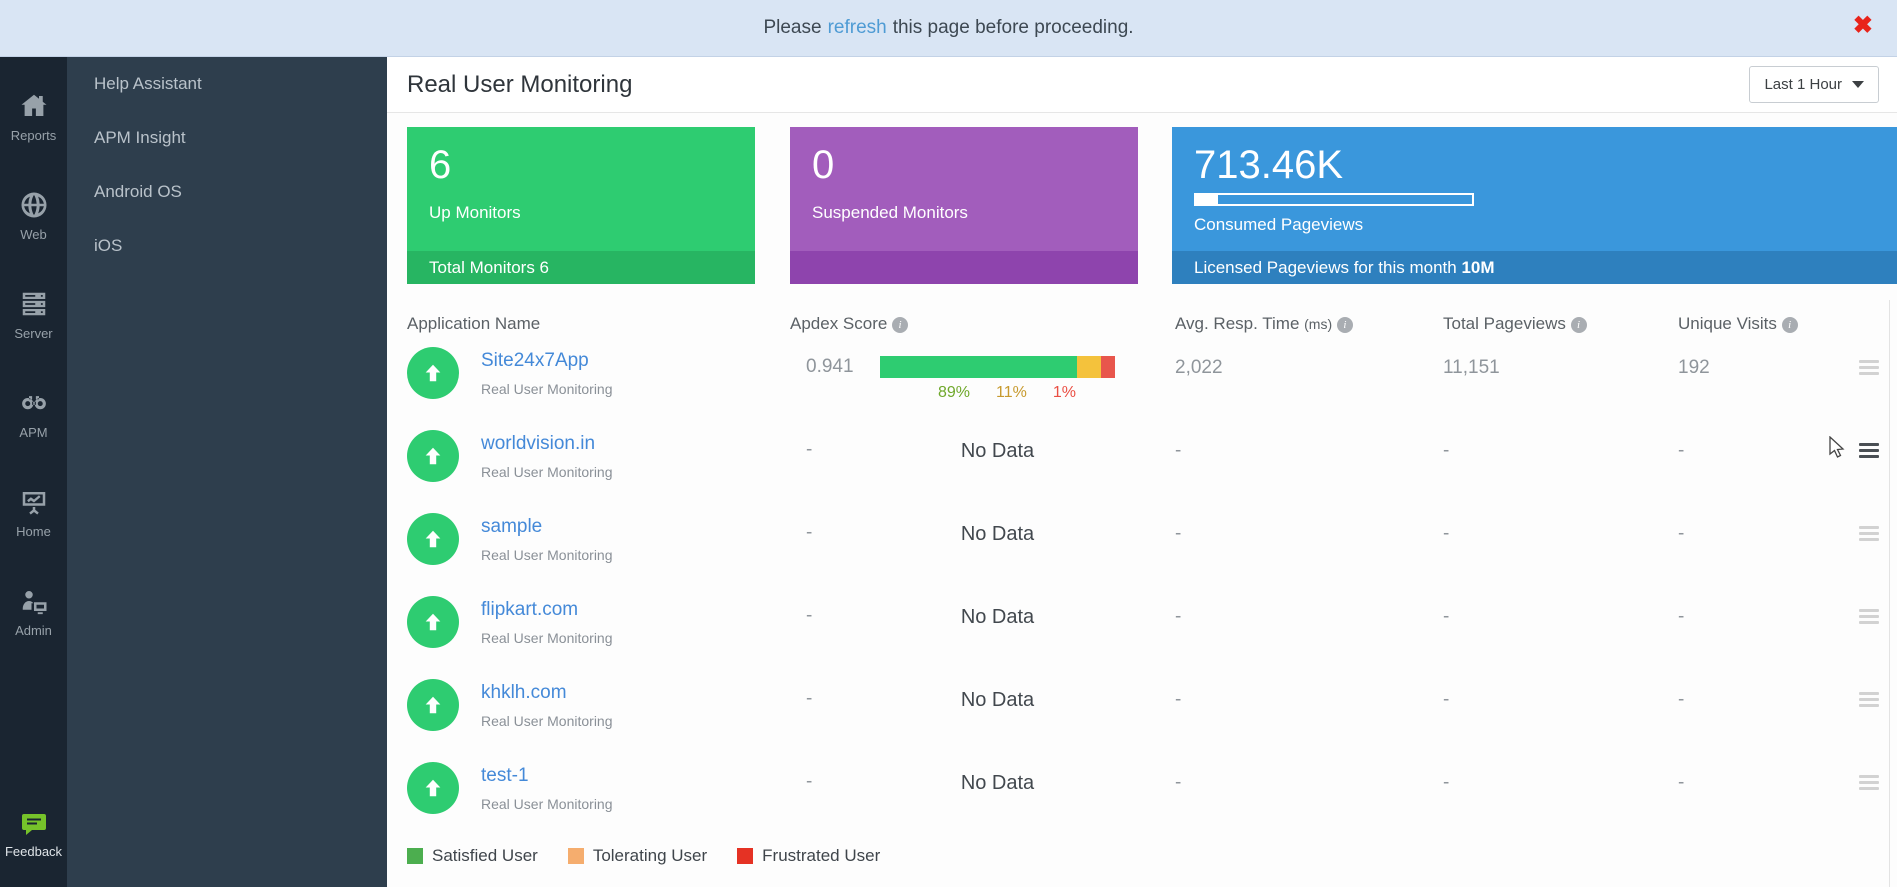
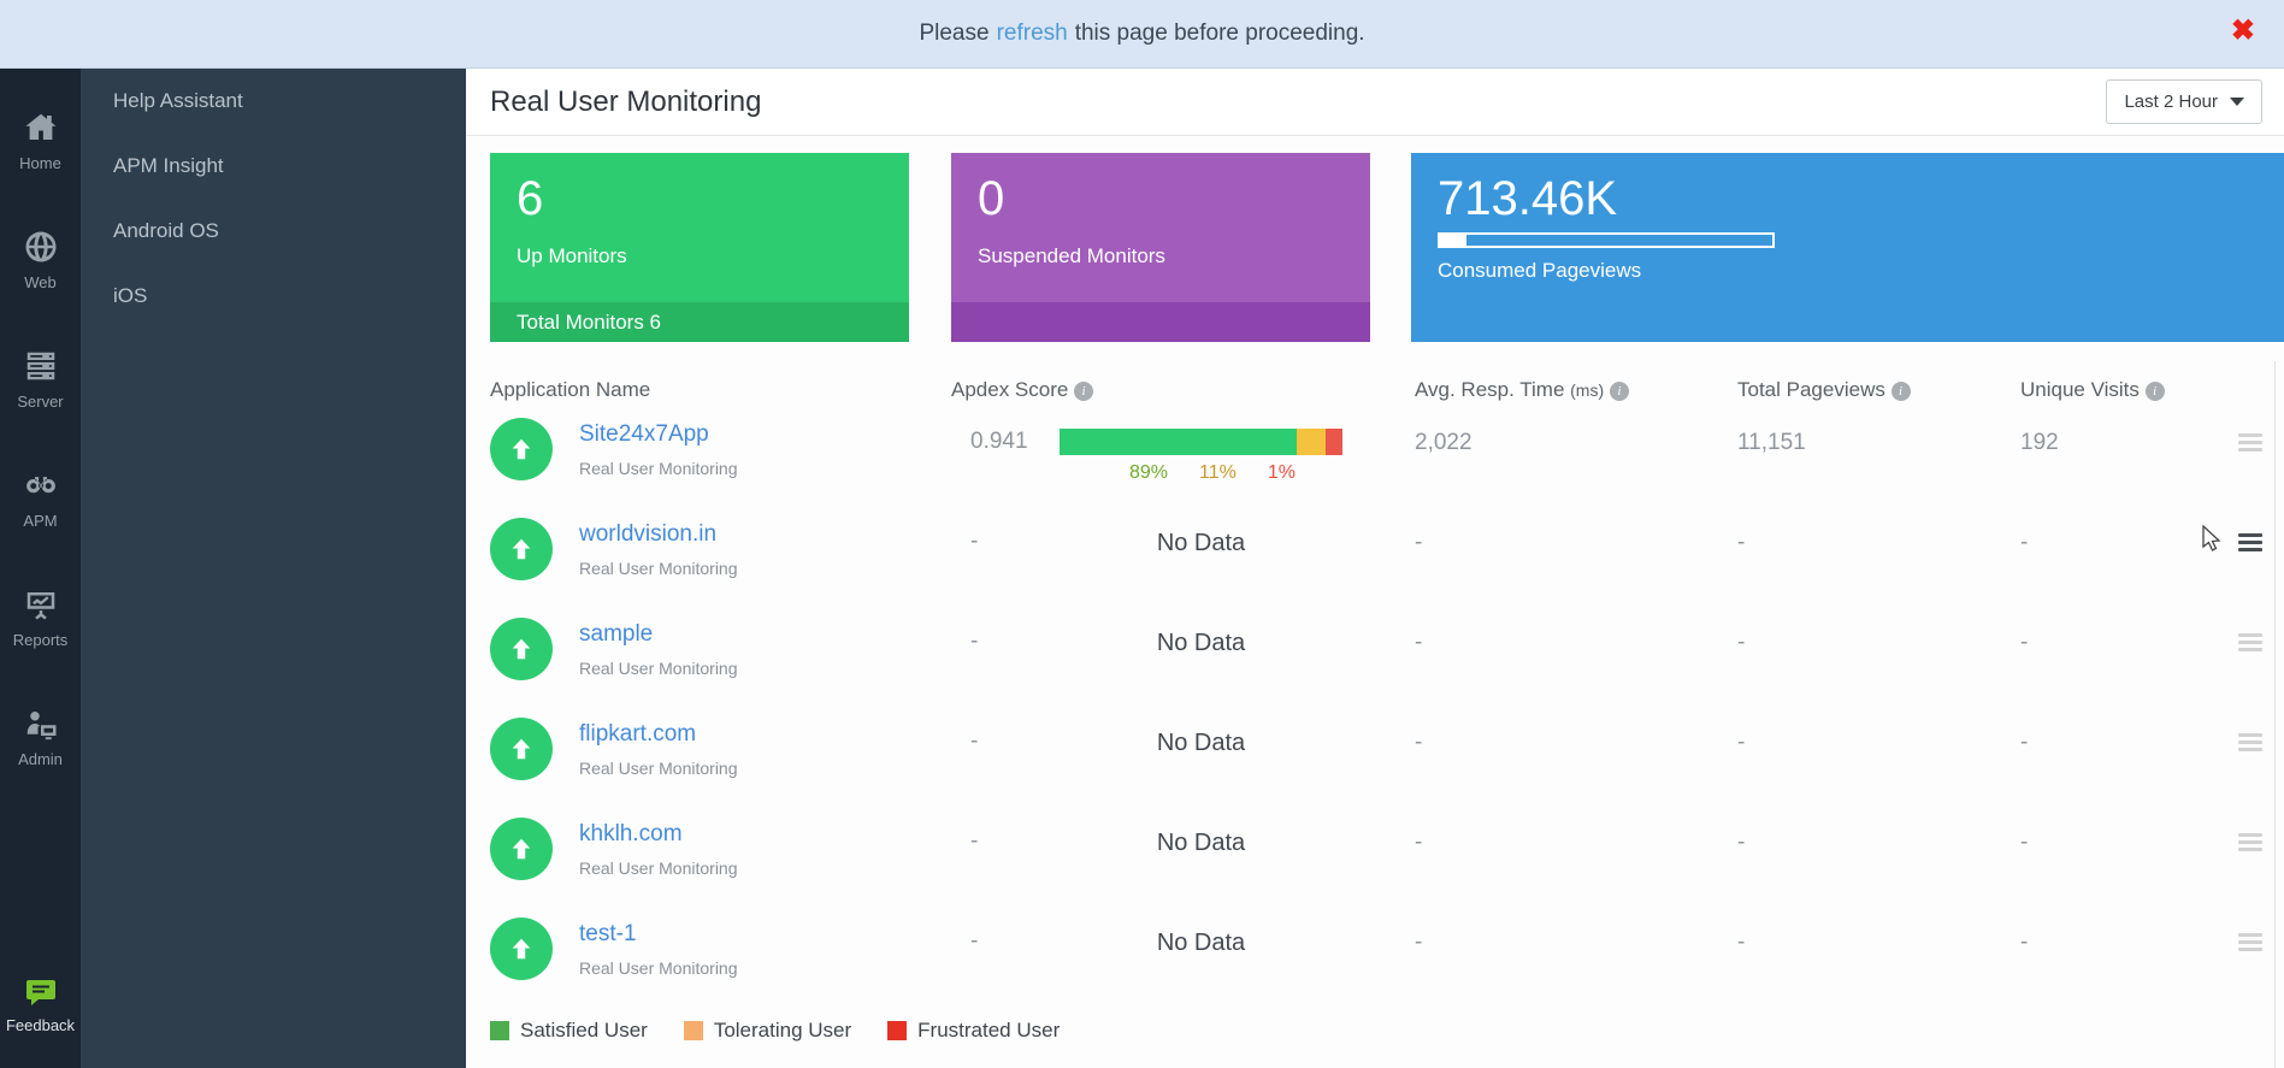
  Please
  refresh
  this page before proceeding.
  ✖
- Reports
+ Home
  Web
  Server
  APM
- Home
+ Reports
  Admin
  Feedback
  Help Assistant
  APM Insight
  Android OS
  iOS
  Real User Monitoring
- Last 1 Hour
+ Last 2 Hour
  6
  Up Monitors
  Total Monitors 6
  0
  Suspended Monitors
  713.46K
  Consumed Pageviews
- Licensed Pageviews for this month 10M
  Application Name
  Apdex Score i
  Avg. Resp. Time (ms) i
  Total Pageviews i
  Unique Visits i
  Site24x7App
  Real User Monitoring
  0.941
  89%
  11%
  1%
  2,022
  11,151
  192
  worldvision.in
  Real User Monitoring
  -
  No Data
  -
  -
  -
  sample
  Real User Monitoring
  -
  No Data
  -
  -
  -
  flipkart.com
  Real User Monitoring
  -
  No Data
  -
  -
  -
  khklh.com
  Real User Monitoring
  -
  No Data
  -
  -
  -
  test-1
  Real User Monitoring
  -
  No Data
  -
  -
  -
  Satisfied User
  Tolerating User
  Frustrated User
